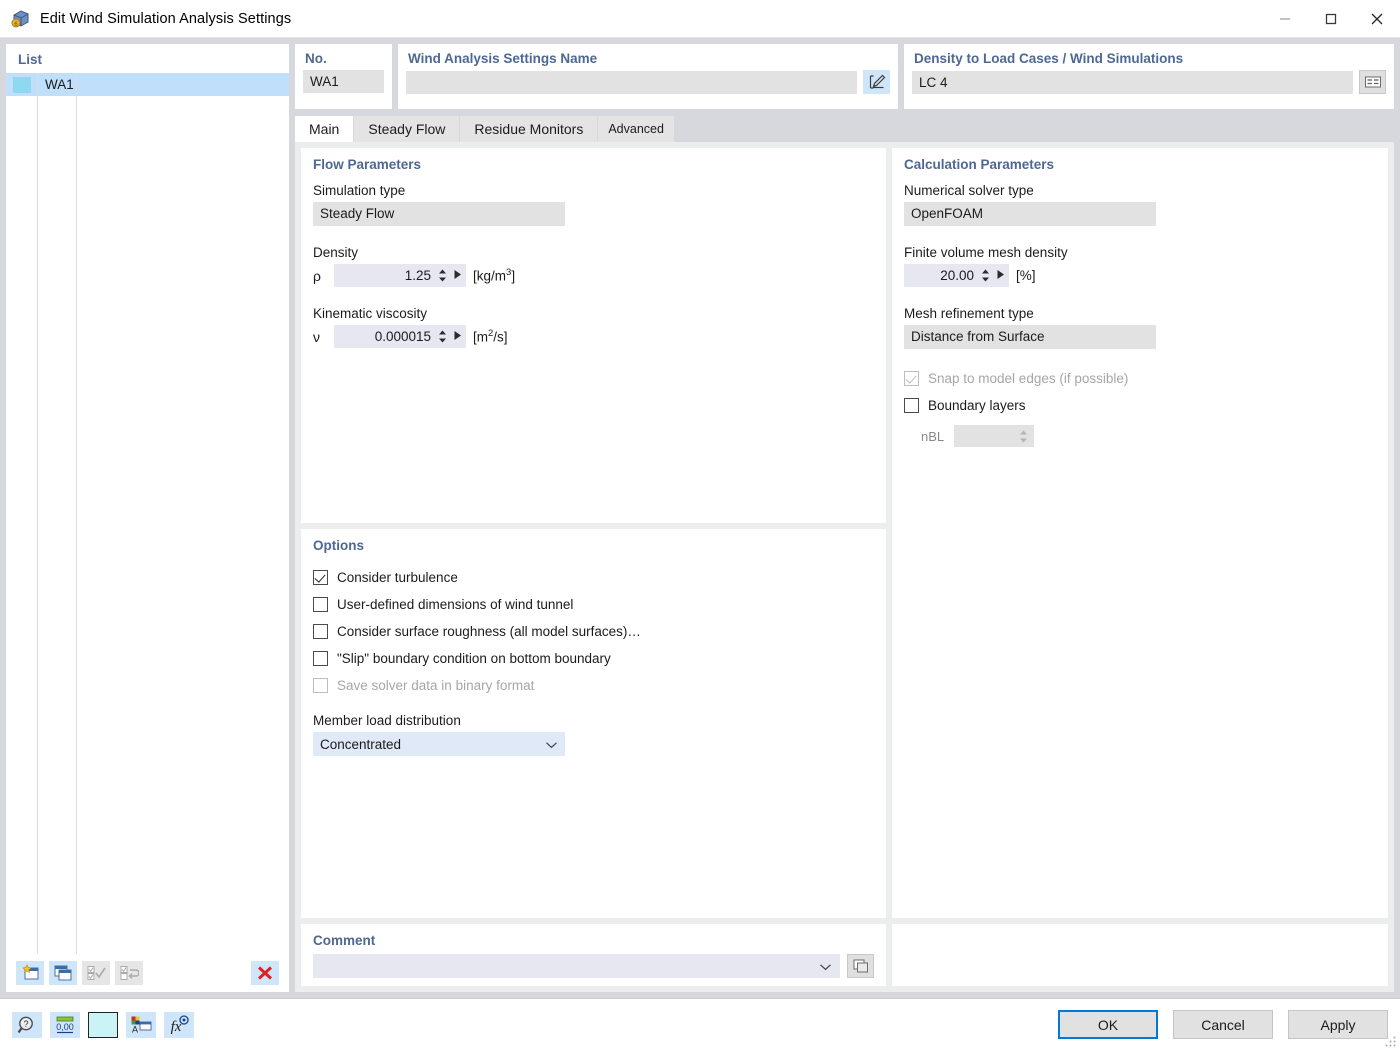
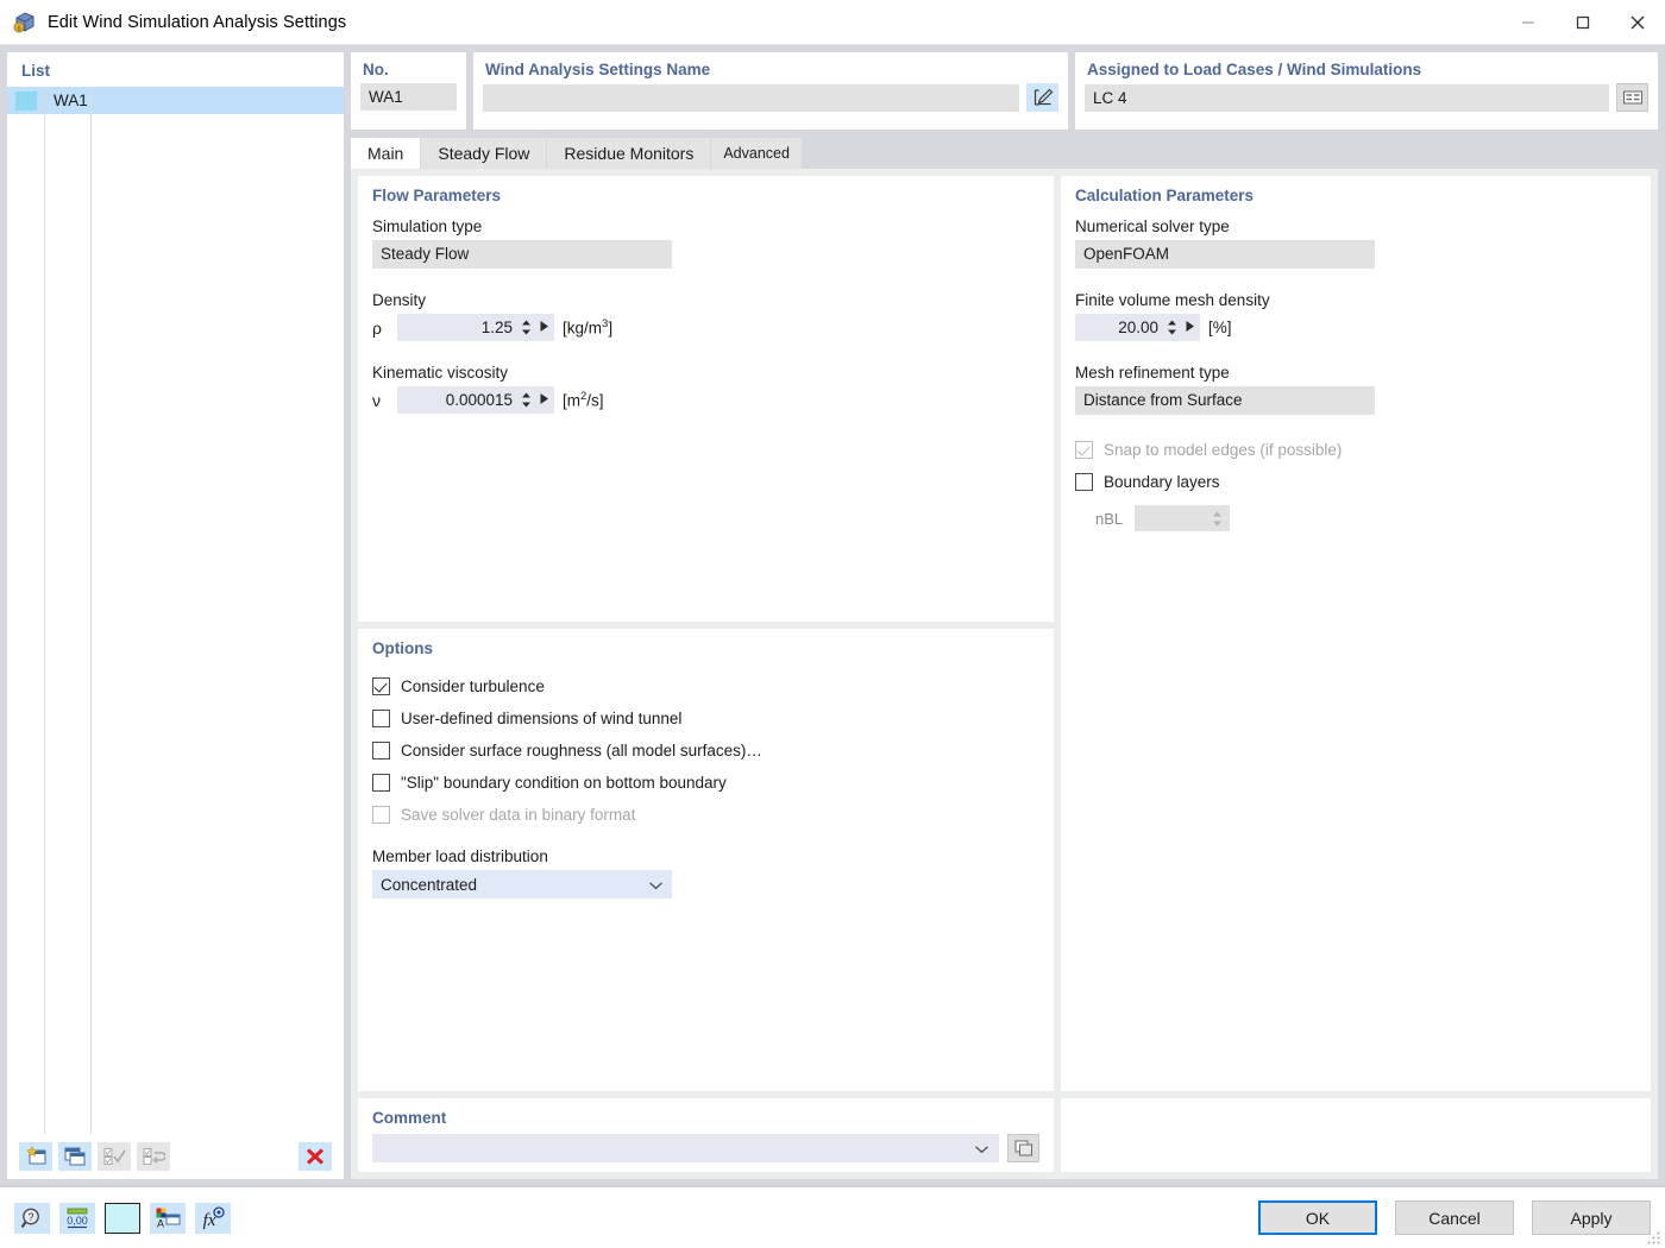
  Edit Wind Simulation Analysis Settings
  List
  WA1
  No.
  WA1
  Wind Analysis Settings Name
- Density to Load Cases / Wind Simulations
+ Assigned to Load Cases / Wind Simulations
  LC 4
  Main
  Steady Flow
  Residue Monitors
  Advanced
  Flow Parameters
  Simulation type
  Steady Flow
  Density
  ρ
  1.25
  [kg/m3]
  Kinematic viscosity
  ν
  0.000015
  [m2/s]
  Options
  Consider turbulence
  User-defined dimensions of wind tunnel
  Consider surface roughness (all model surfaces)…
  "Slip" boundary condition on bottom boundary
  Save solver data in binary format
  Member load distribution
  Concentrated
  Calculation Parameters
  Numerical solver type
  OpenFOAM
  Finite volume mesh density
  20.00
  [%]
  Mesh refinement type
  Distance from Surface
  Snap to model edges (if possible)
  Boundary layers
  nBL
  Comment
  ?
  0,00
  A
  fx
  OK
  Cancel
  Apply
